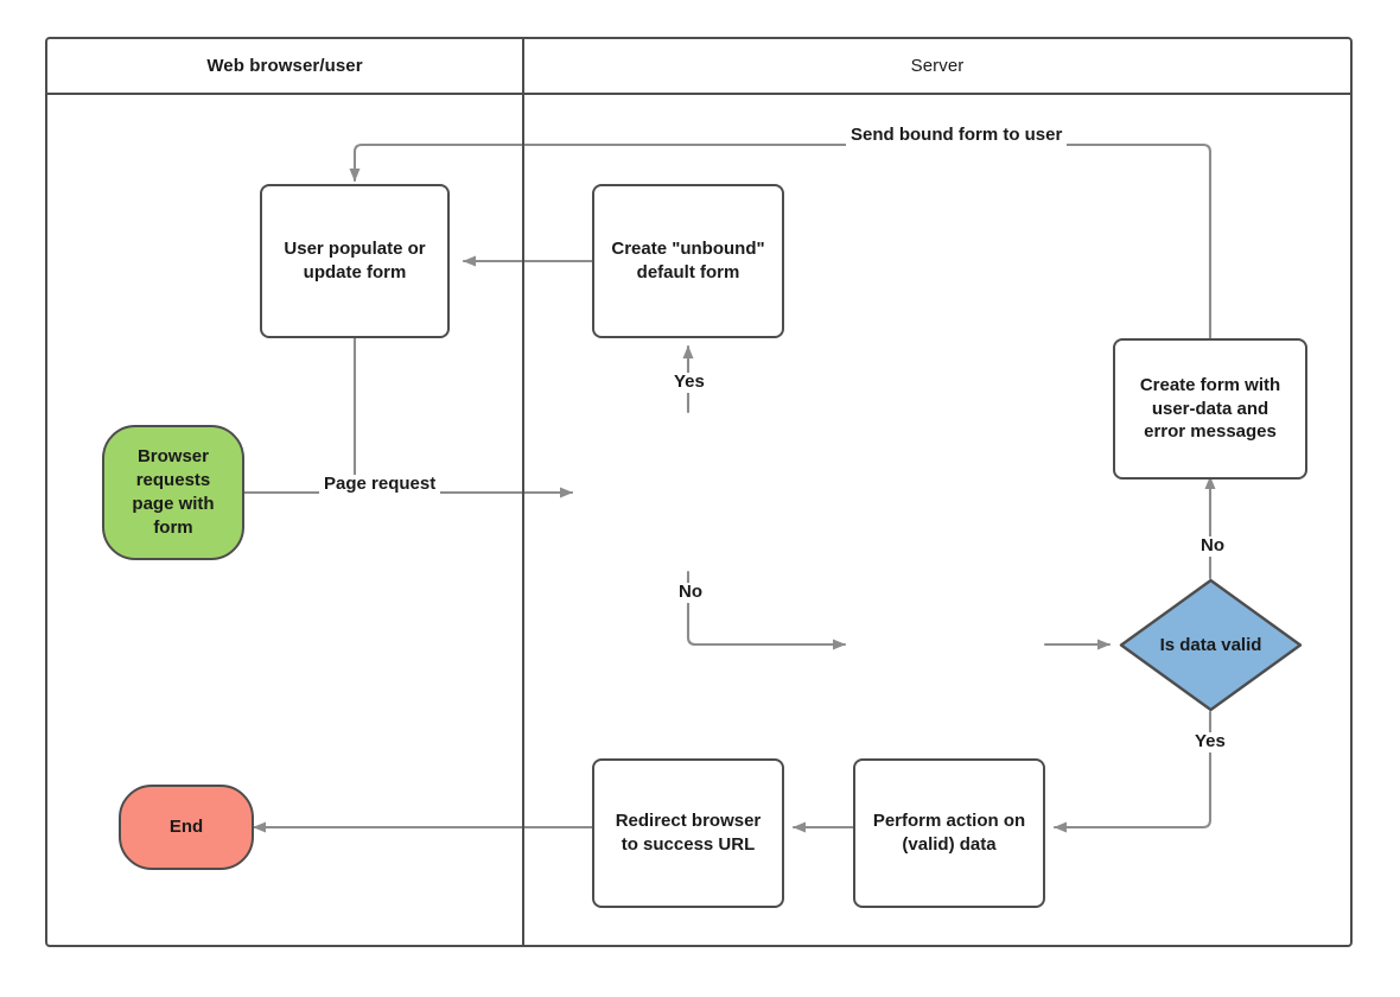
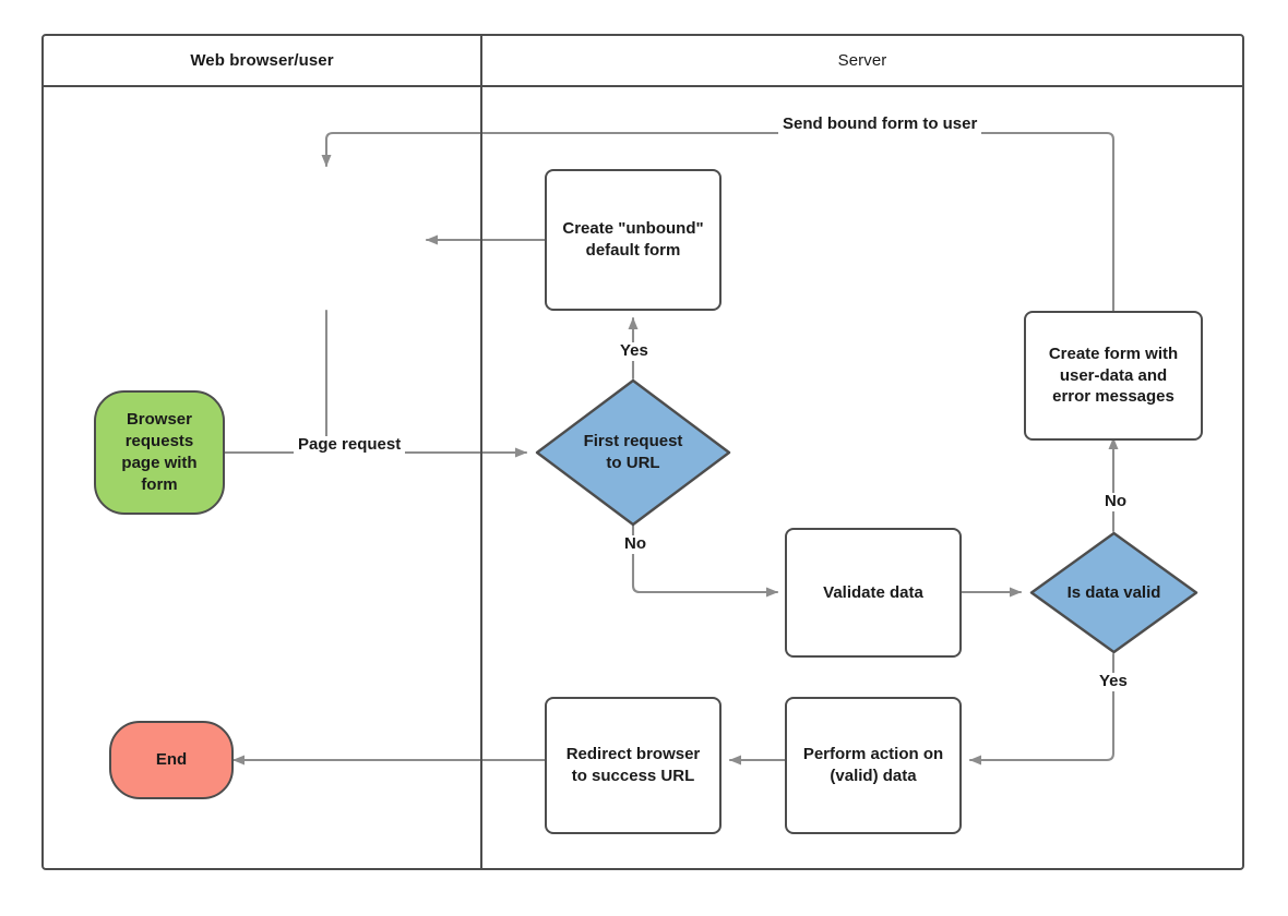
  Web browser/user
  Server
- User populate or
- update form
  Create "unbound"
  default form
  Create form with
  user-data and
  error messages
  Browser
  requests
  page with
  form
+ First request
+ to URL
+ Validate data
  Is data valid
  Redirect browser
  to success URL
  Perform action on
  (valid) data
  End
  Send bound form to user
  Page request
  Yes
  No
  No
  Yes
